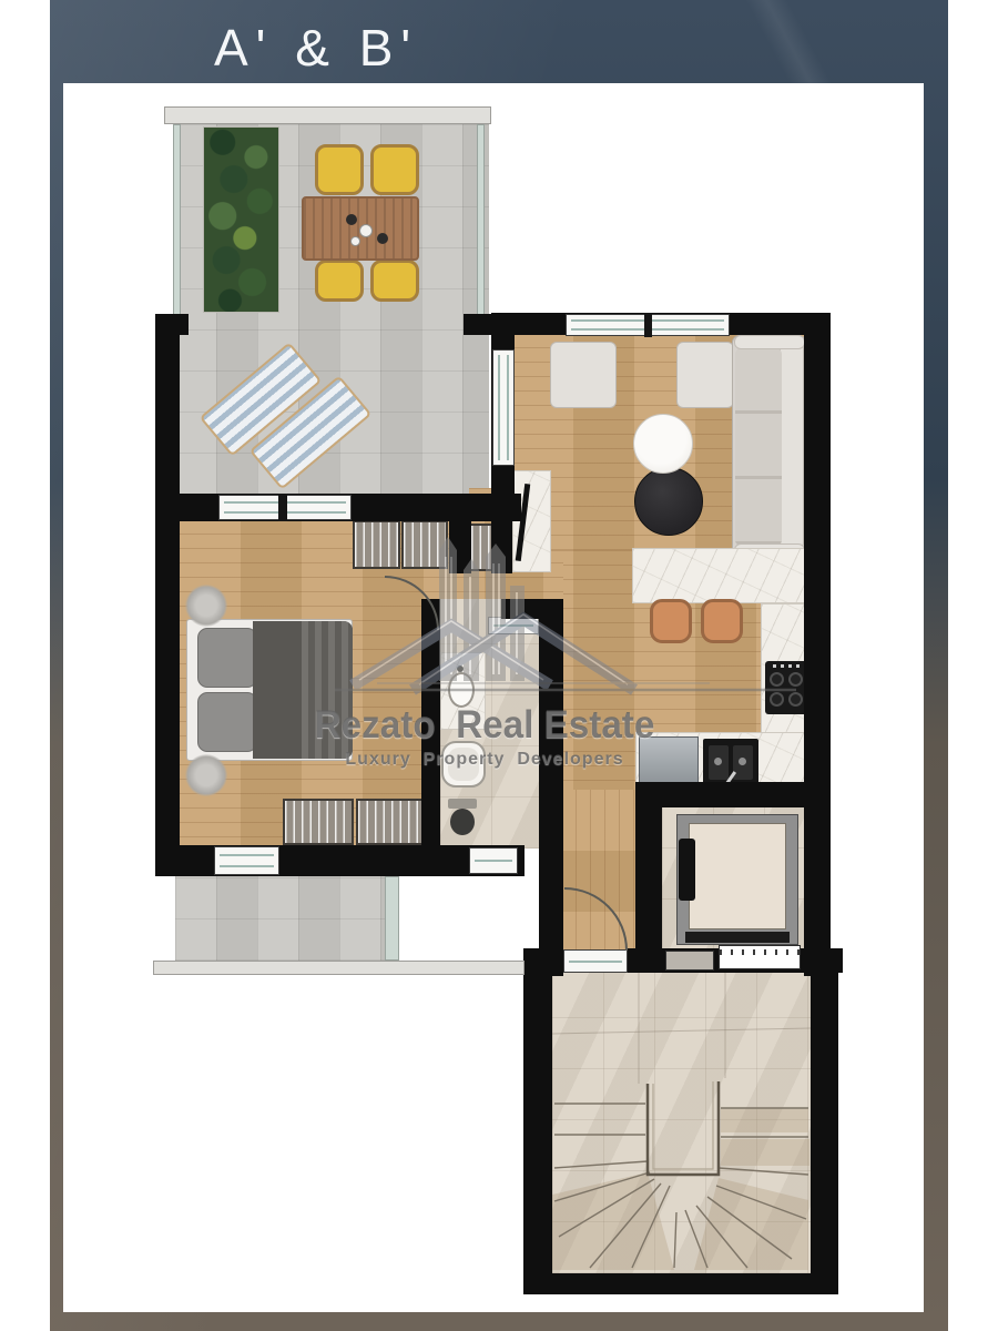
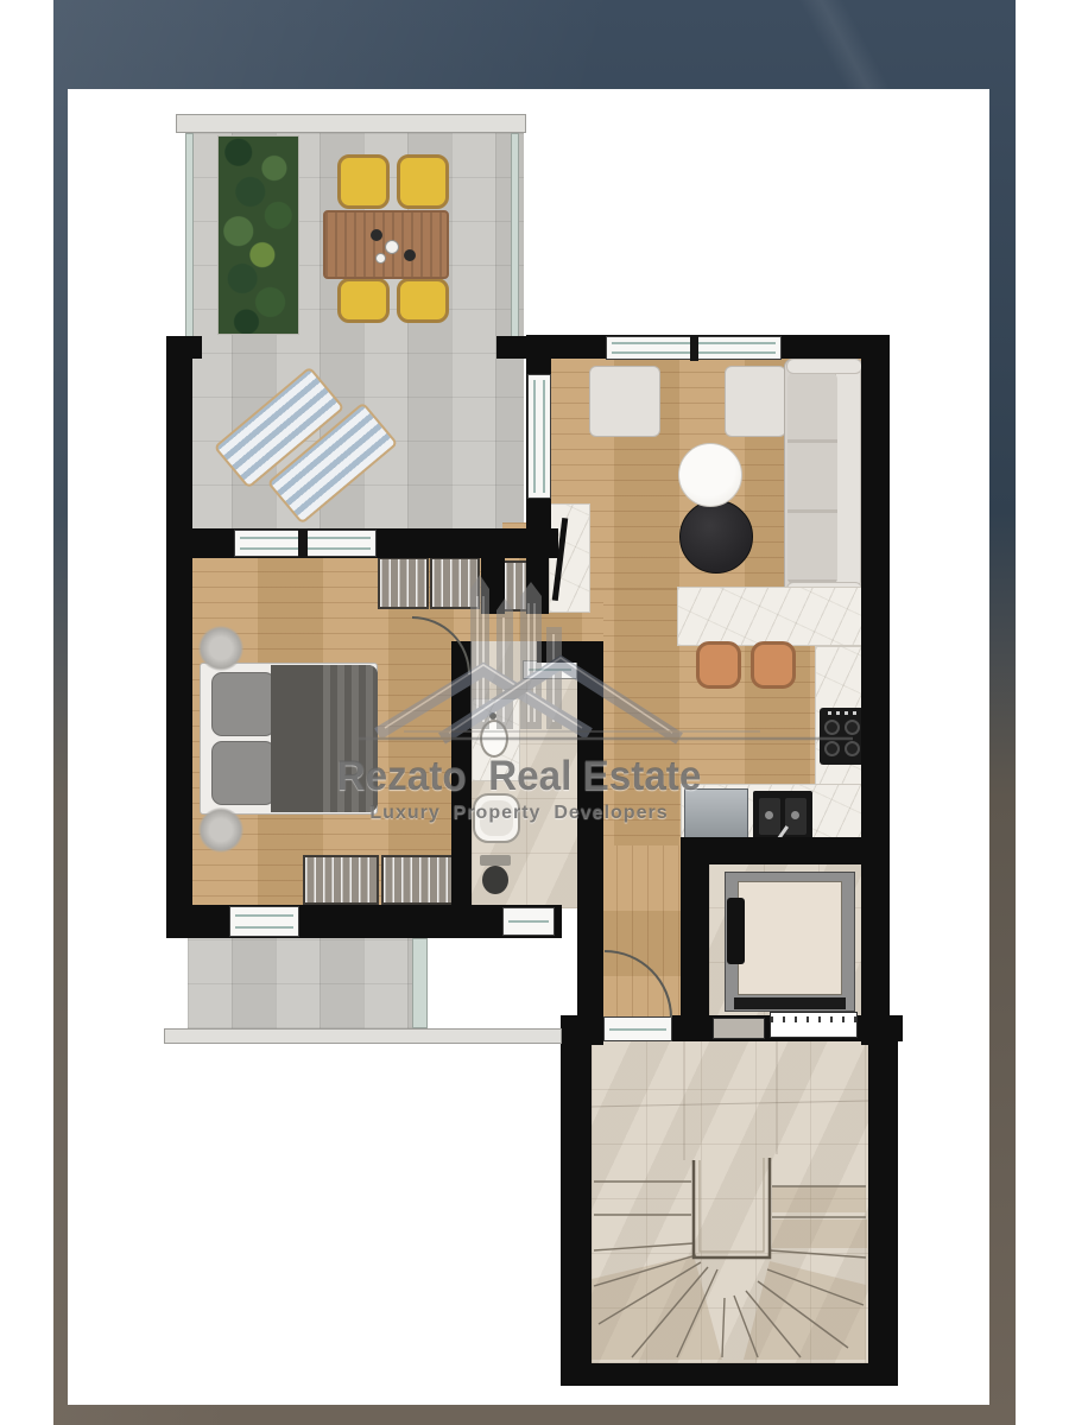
- A' & B'
  Rezato Real Estate
  Luxury Property Developers
